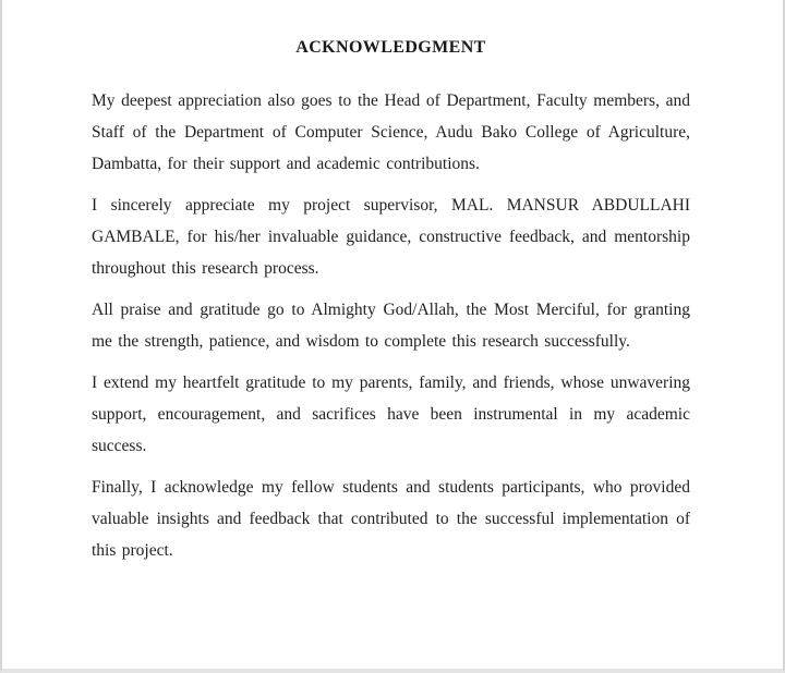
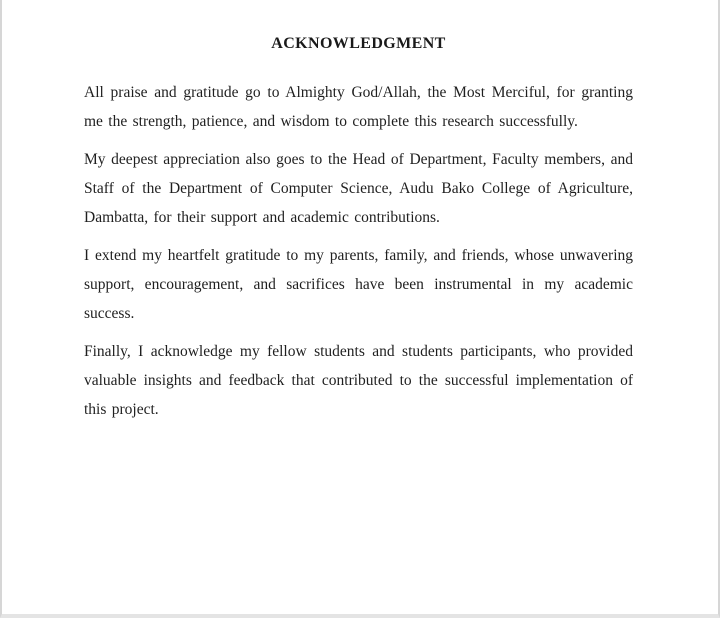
  ACKNOWLEDGMENT
- My deepest appreciation also goes to the Head of Department, Faculty members, and Staff of the Department of Computer Science, Audu Bako College of Agriculture, Dambatta, for their support and academic contributions.
+ All praise and gratitude go to Almighty God/Allah, the Most Merciful, for granting me the strength, patience, and wisdom to complete this research successfully.
- I sincerely appreciate my project supervisor, MAL. MANSUR ABDULLAHI GAMBALE, for his/her invaluable guidance, constructive feedback, and mentorship throughout this research process.
- All praise and gratitude go to Almighty God/Allah, the Most Merciful, for granting me the strength, patience, and wisdom to complete this research successfully.
+ My deepest appreciation also goes to the Head of Department, Faculty members, and Staff of the Department of Computer Science, Audu Bako College of Agriculture, Dambatta, for their support and academic contributions.
  I extend my heartfelt gratitude to my parents, family, and friends, whose unwavering support, encouragement, and sacrifices have been instrumental in my academic success.
  Finally, I acknowledge my fellow students and students participants, who provided valuable insights and feedback that contributed to the successful implementation of this project.
